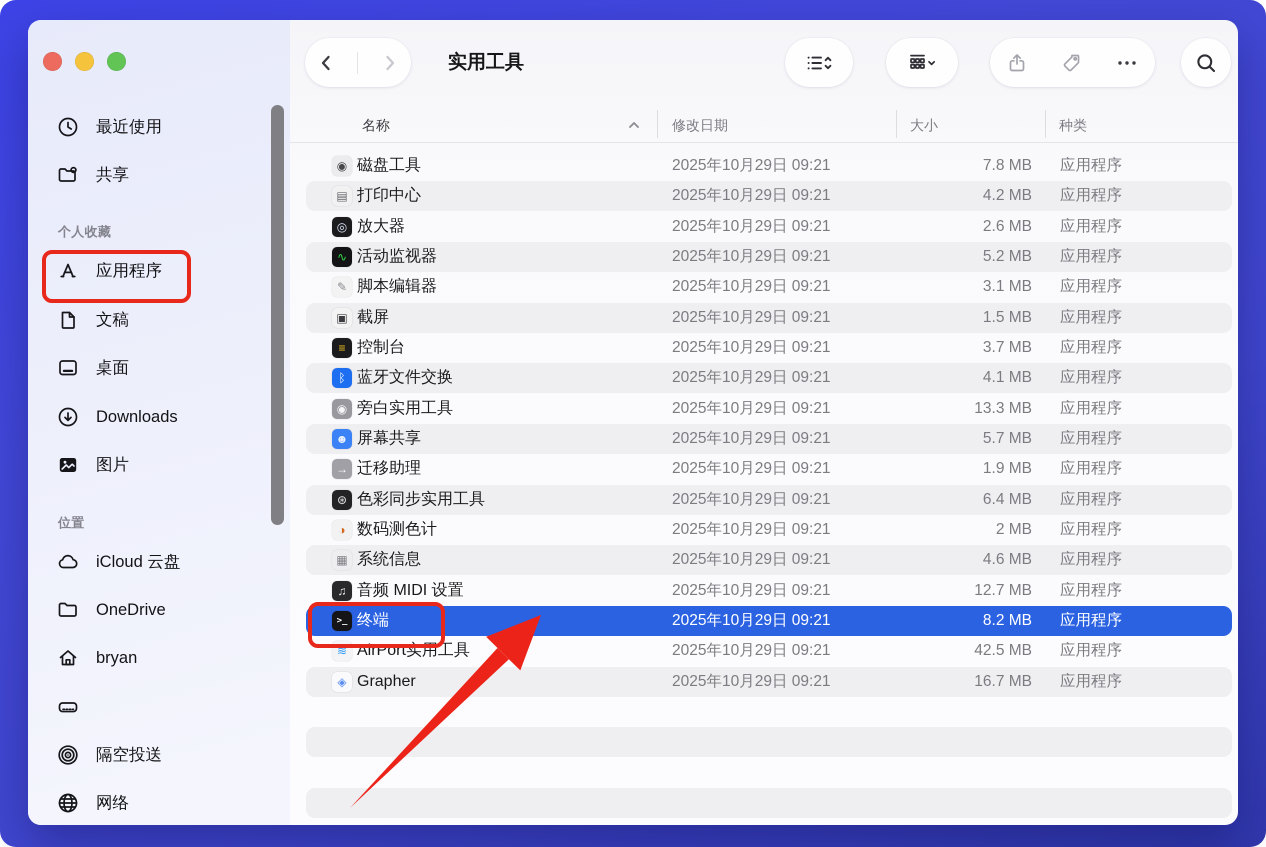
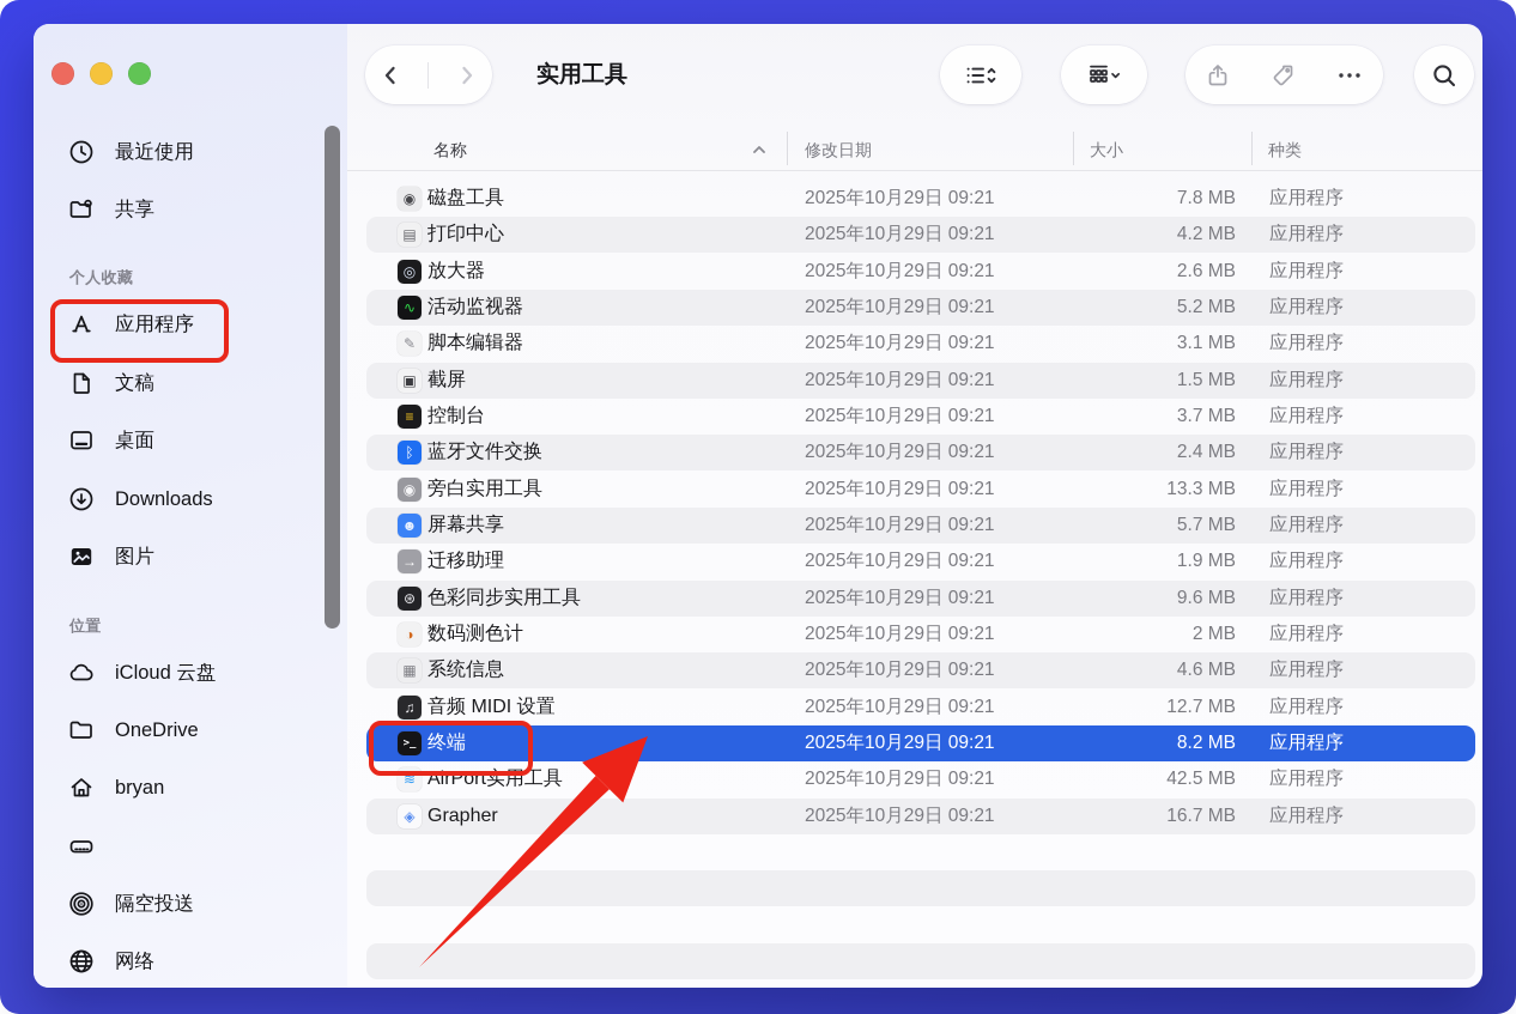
  最近使用
  共享
  个人收藏
  应用程序
  文稿
  桌面
  Downloads
  图片
  位置
  iCloud 云盘
  OneDrive
  bryan
  隔空投送
  网络
  实用工具
  名称
  修改日期
  大小
  种类
  ◉
  磁盘工具
  2025年10月29日 09:21
  7.8 MB
  应用程序
  ▤
  打印中心
  2025年10月29日 09:21
  4.2 MB
  应用程序
  ◎
  放大器
  2025年10月29日 09:21
  2.6 MB
  应用程序
  ∿
  活动监视器
  2025年10月29日 09:21
  5.2 MB
  应用程序
  ✎
  脚本编辑器
  2025年10月29日 09:21
  3.1 MB
  应用程序
  ▣
  截屏
  2025年10月29日 09:21
  1.5 MB
  应用程序
  ≡
  控制台
  2025年10月29日 09:21
  3.7 MB
  应用程序
  ᛒ
  蓝牙文件交换
  2025年10月29日 09:21
- 4.1 MB
+ 2.4 MB
  应用程序
  ◉
  旁白实用工具
  2025年10月29日 09:21
  13.3 MB
  应用程序
  ☻
  屏幕共享
  2025年10月29日 09:21
  5.7 MB
  应用程序
  →
  迁移助理
  2025年10月29日 09:21
  1.9 MB
  应用程序
  ⊛
  色彩同步实用工具
  2025年10月29日 09:21
- 6.4 MB
+ 9.6 MB
  应用程序
  ◑
  数码测色计
  2025年10月29日 09:21
  2 MB
  应用程序
  ▦
  系统信息
  2025年10月29日 09:21
  4.6 MB
  应用程序
  ♫
  音频 MIDI 设置
  2025年10月29日 09:21
  12.7 MB
  应用程序
  >_
  终端
  2025年10月29日 09:21
  8.2 MB
  应用程序
  ≋
  AirPort实用工具
  2025年10月29日 09:21
  42.5 MB
  应用程序
  ◈
  Grapher
  2025年10月29日 09:21
  16.7 MB
  应用程序
